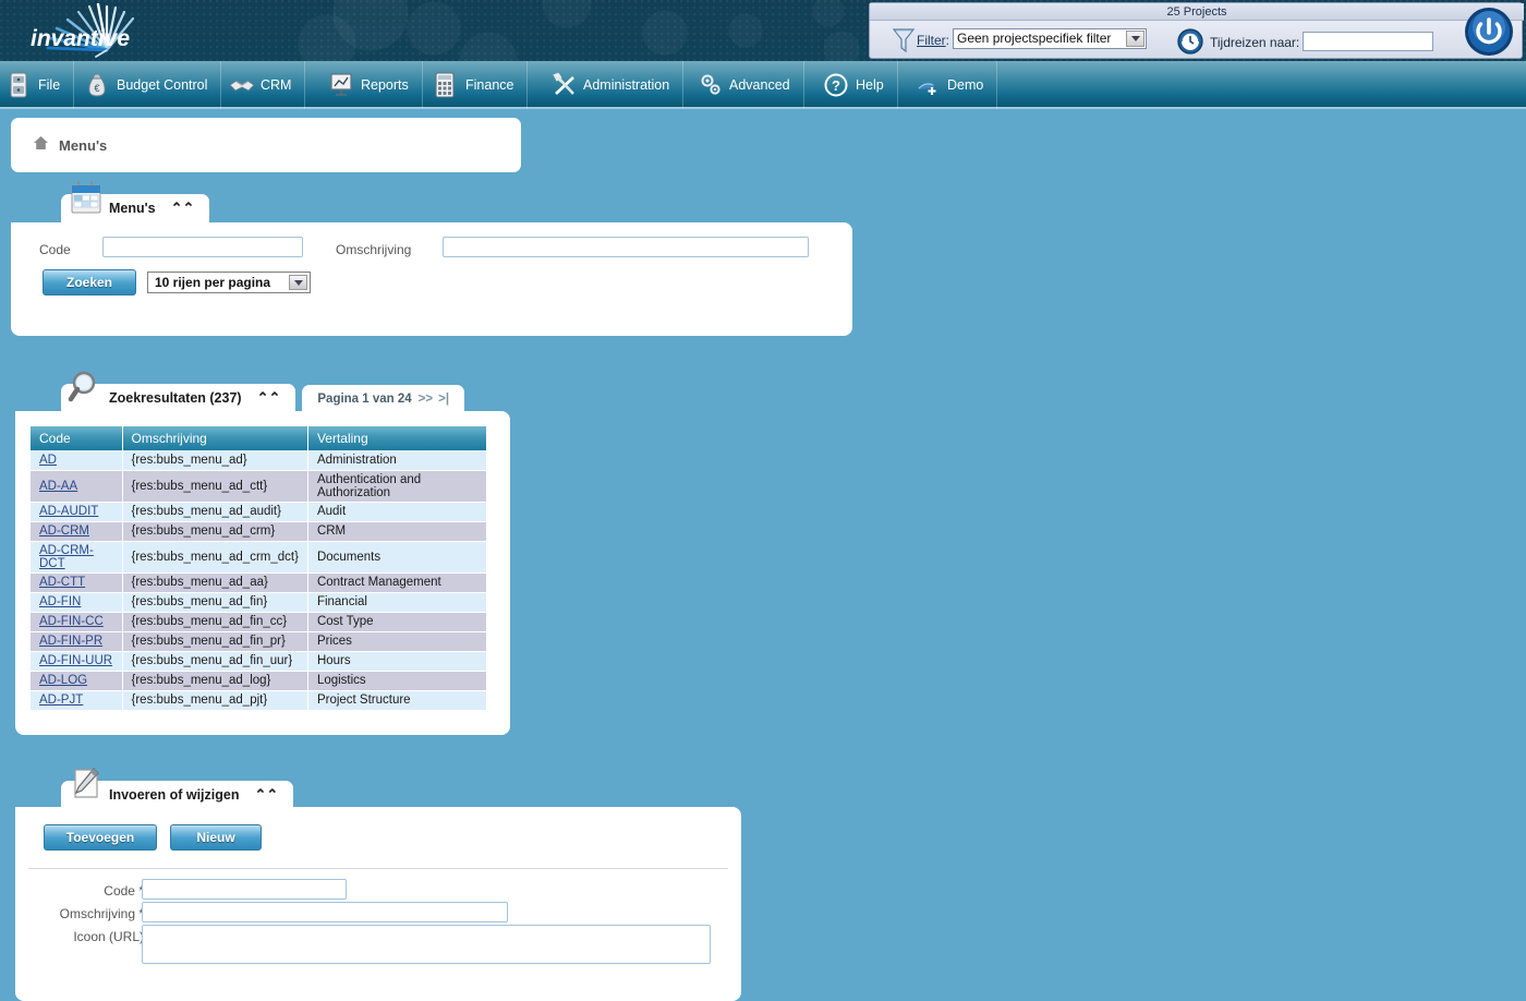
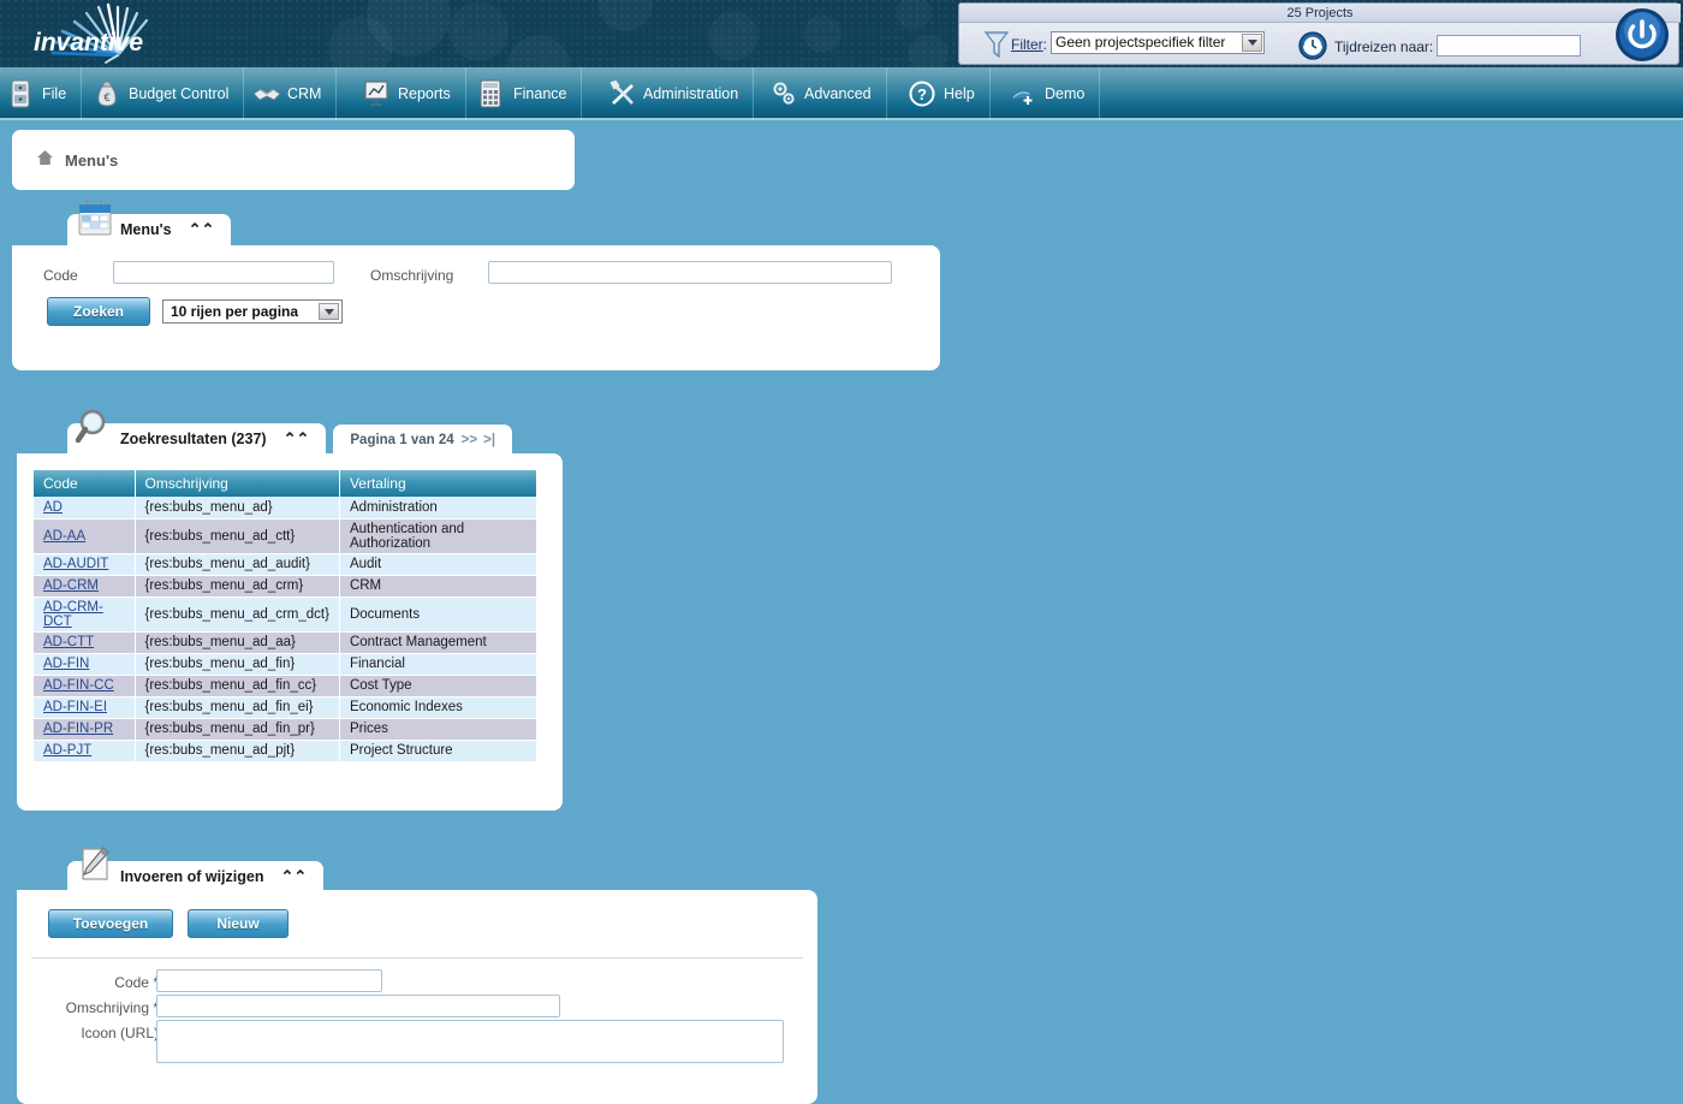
  invantive
  25 Projects
  Filter:
  Geen projectspecifiek filter
  Tijdreizen naar:
  File
  €
  Budget Control
  CRM
  Reports
  Finance
  Administration
  Advanced
  ?
  Help
  Demo
  Menu's
  Menu's
  ⌃⌃
  Code
  Omschrijving
  Zoeken
  10 rijen per pagina
  Zoekresultaten (237)
  ⌃⌃
  Pagina 1 van 24
  >>
  >|
  Code	Omschrijving	Vertaling
  AD	{res:bubs_menu_ad}	Administration
  AD-AA	{res:bubs_menu_ad_ctt}	Authentication and Authorization
  AD-AUDIT	{res:bubs_menu_ad_audit}	Audit
  AD-CRM	{res:bubs_menu_ad_crm}	CRM
  AD-CRM-DCT	{res:bubs_menu_ad_crm_dct}	Documents
  AD-CTT	{res:bubs_menu_ad_aa}	Contract Management
  AD-FIN	{res:bubs_menu_ad_fin}	Financial
  AD-FIN-CC	{res:bubs_menu_ad_fin_cc}	Cost Type
+ AD-FIN-EI	{res:bubs_menu_ad_fin_ei}	Economic Indexes
  AD-FIN-PR	{res:bubs_menu_ad_fin_pr}	Prices
- AD-FIN-UUR	{res:bubs_menu_ad_fin_uur}	Hours
- AD-LOG	{res:bubs_menu_ad_log}	Logistics
  AD-PJT	{res:bubs_menu_ad_pjt}	Project Structure
  Invoeren of wijzigen
  ⌃⌃
  Toevoegen
  Nieuw
  Code
  Omschrijving
  Icoon (URL
